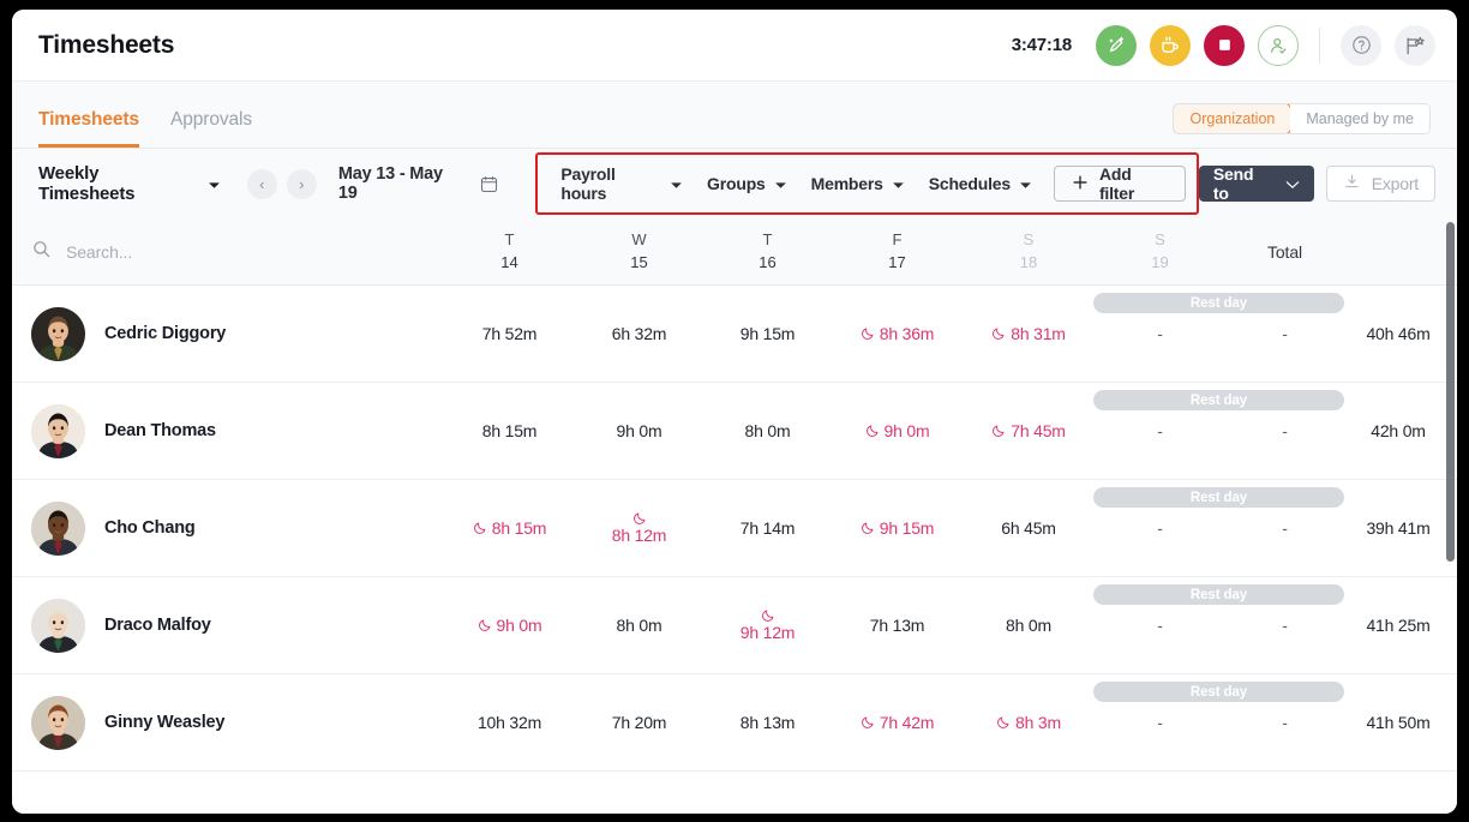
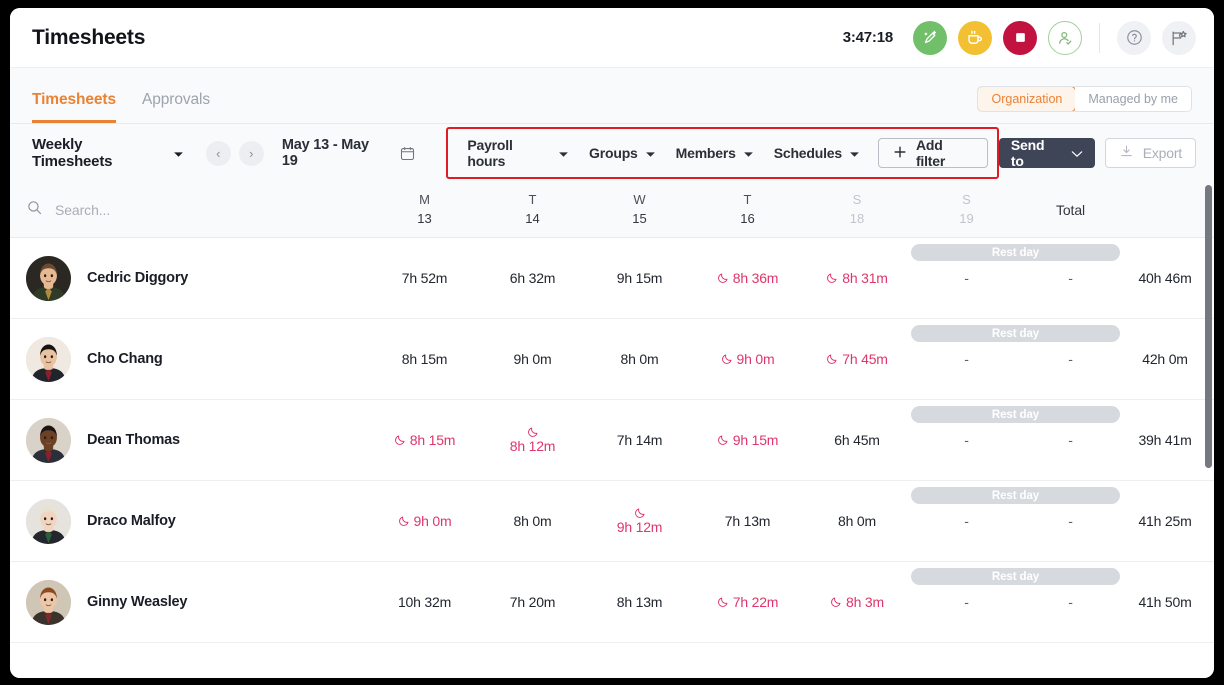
  Timesheets
  3:47:18
  Timesheets
  Approvals
  Organization
  Managed by me
  Weekly Timesheets
  ‹
  ›
  May 13 - May 19
  Payroll hours
  Groups
  Members
  Schedules
  Add filter
  Send to
  Export
  Search...
+ M
+ 13
  T
  14
  W
  15
  T
  16
- F
- 17
  S
  18
  S
  19
  Total
  Cedric Diggory
  7h 52m
  6h 32m
  9h 15m
  8h 36m
  8h 31m
  -
  -
  40h 46m
  Rest day
- Dean Thomas
+ Cho Chang
  8h 15m
  9h 0m
  8h 0m
  9h 0m
  7h 45m
  -
  -
  42h 0m
  Rest day
- Cho Chang
+ Dean Thomas
  8h 15m
  8h 12m
  7h 14m
  9h 15m
  6h 45m
  -
  -
  39h 41m
  Rest day
  Draco Malfoy
  9h 0m
  8h 0m
  9h 12m
  7h 13m
  8h 0m
  -
  -
  41h 25m
  Rest day
  Ginny Weasley
  10h 32m
  7h 20m
  8h 13m
- 7h 42m
+ 7h 22m
  8h 3m
  -
  -
  41h 50m
  Rest day
